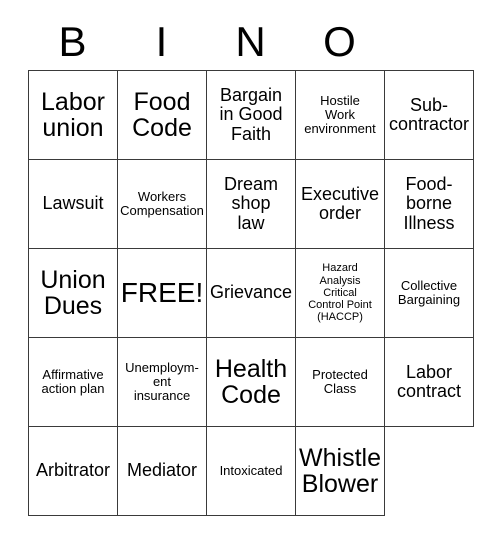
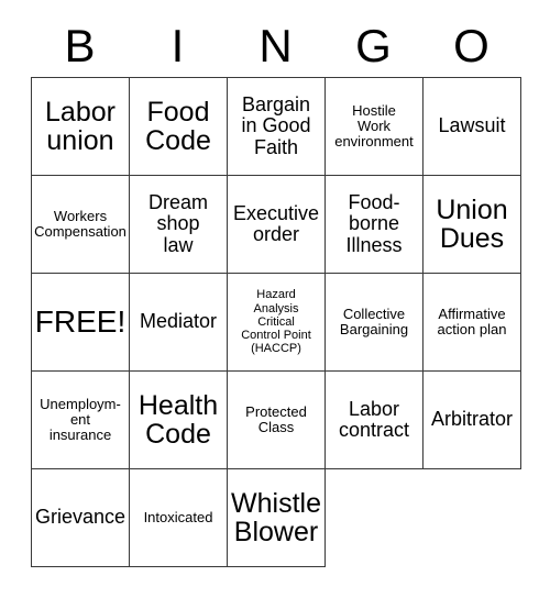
  B
  I
  N
+ G
  O
  Labor
  union
  Food
  Code
  Bargain
  in Good
  Faith
  Hostile
  Work
  environment
- Sub-
- contractor
  Lawsuit
  Workers
  Compensation
  Dream
  shop
  law
  Executive
  order
  Food-
  borne
  Illness
  Union
  Dues
  FREE!
- Grievance
+ Mediator
  Hazard
  Analysis
  Critical
  Control Point
  (HACCP)
  Collective
  Bargaining
  Affirmative
  action plan
  Unemploym-
  ent
  insurance
  Health
  Code
  Protected
  Class
  Labor
  contract
  Arbitrator
- Mediator
+ Grievance
  Intoxicated
  Whistle
  Blower
